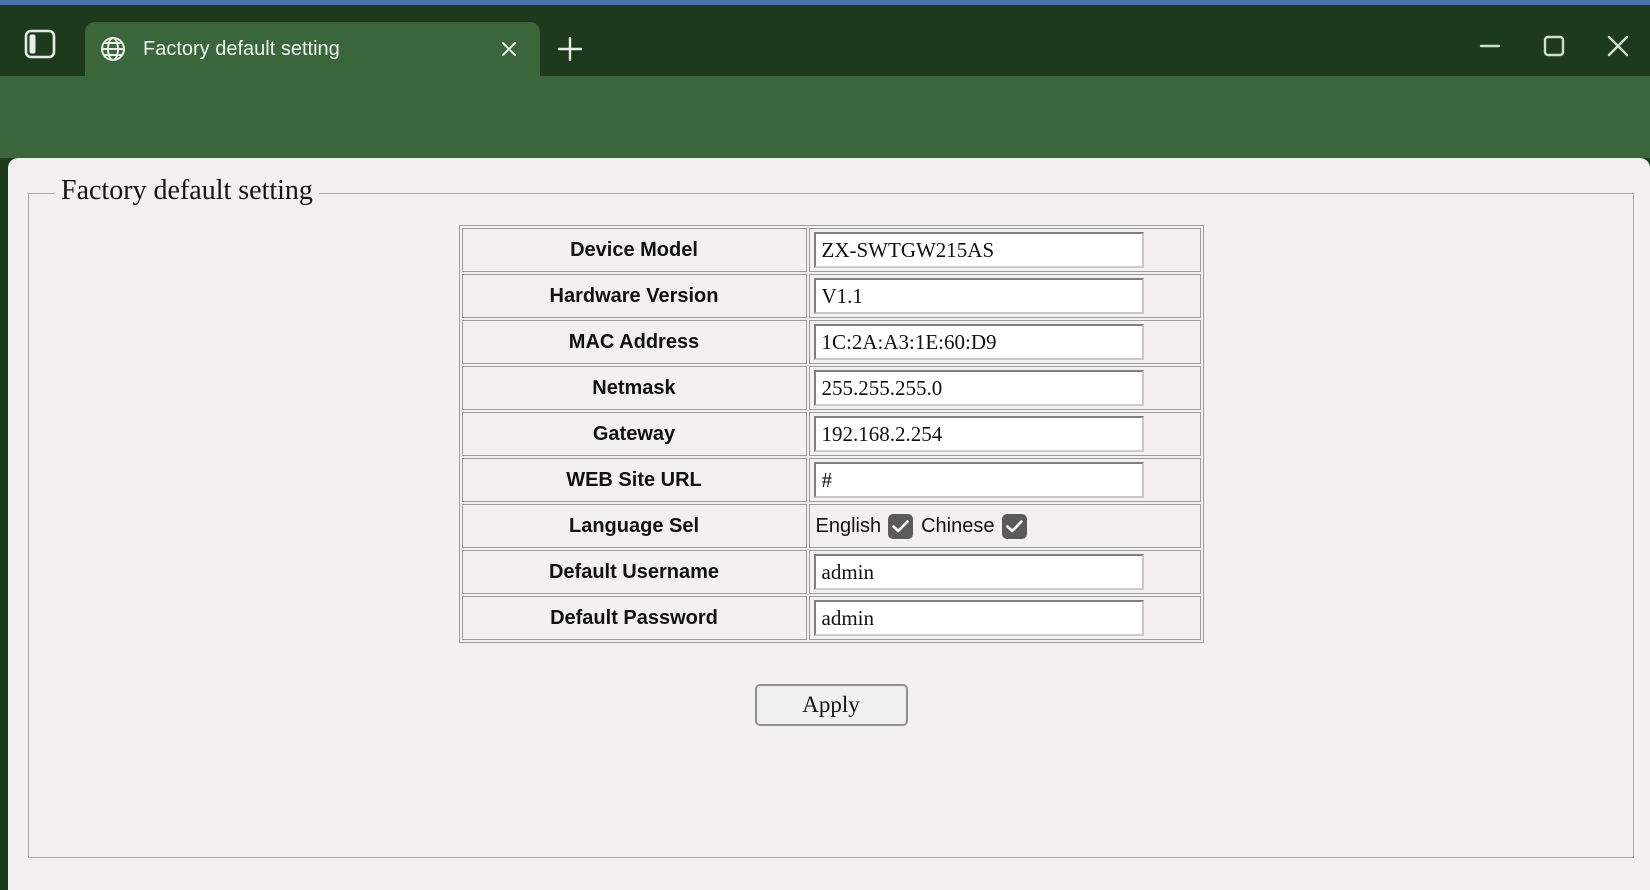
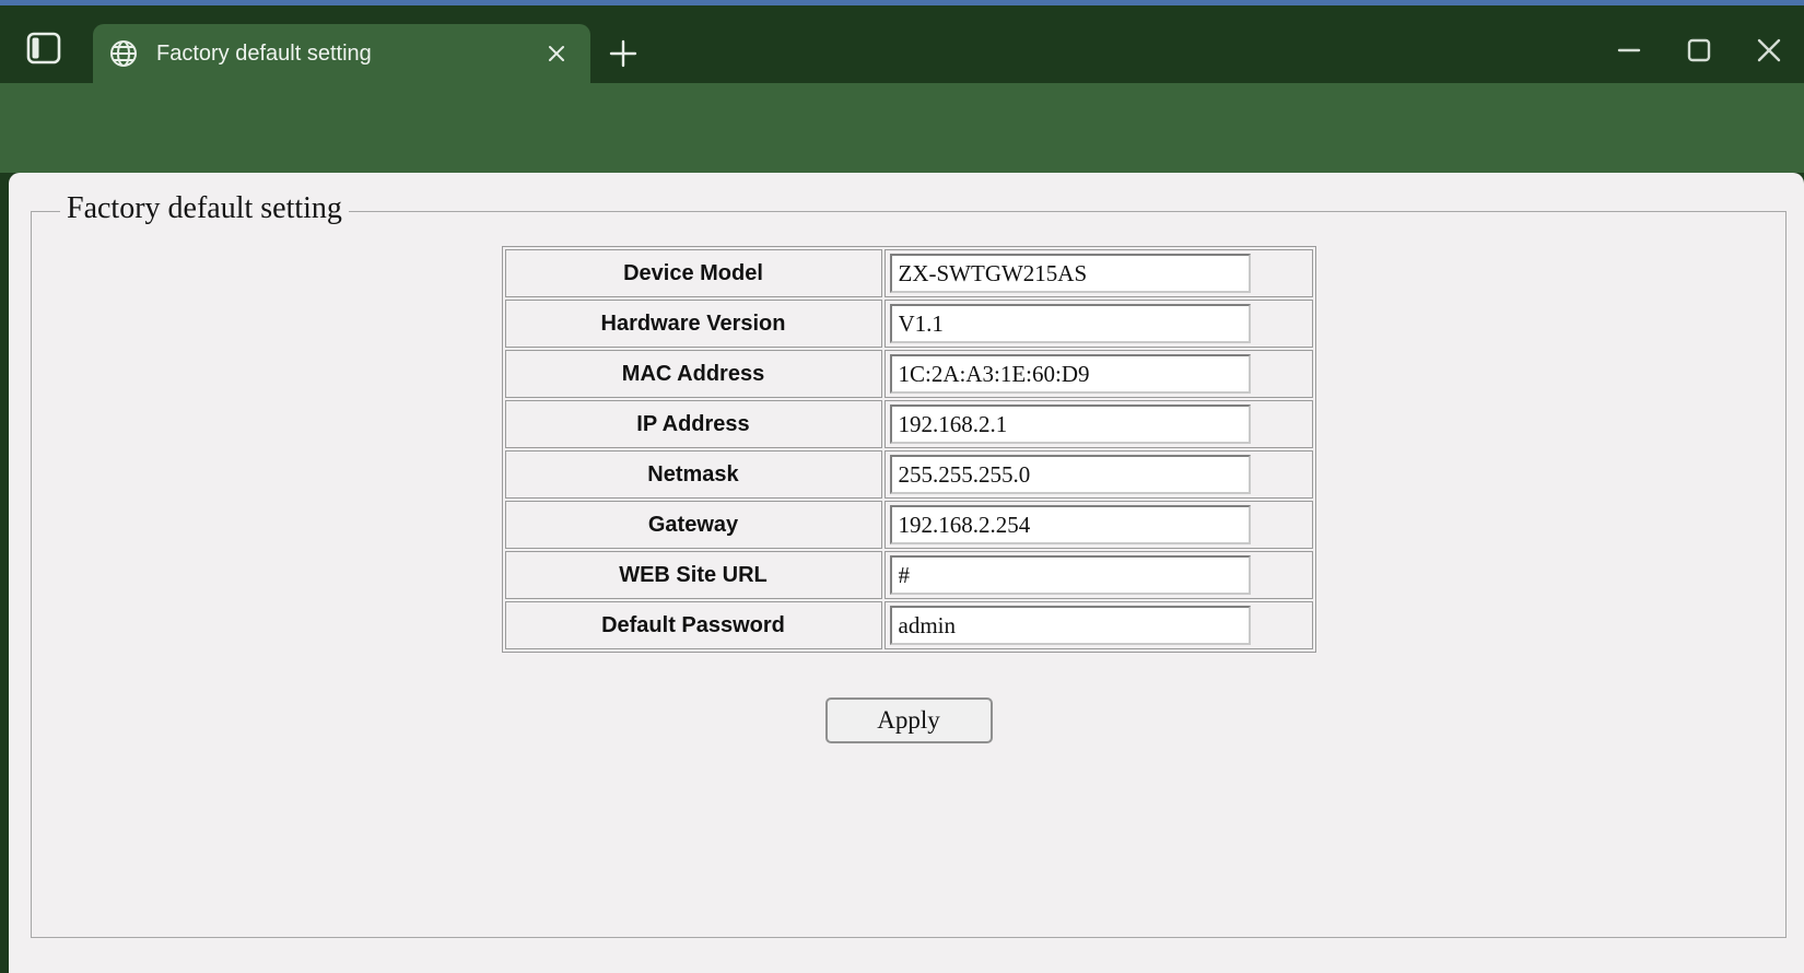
  Factory default setting
  Factory default setting
  Device Model	ZX-SWTGW215AS
  Hardware Version	V1.1
  MAC Address	1C:2A:A3:1E:60:D9
+ IP Address	192.168.2.1
  Netmask	255.255.255.0
  Gateway	192.168.2.254
  WEB Site URL	#
- Language Sel	English Chinese
- Default Username	admin
  Default Password	admin
  Apply
